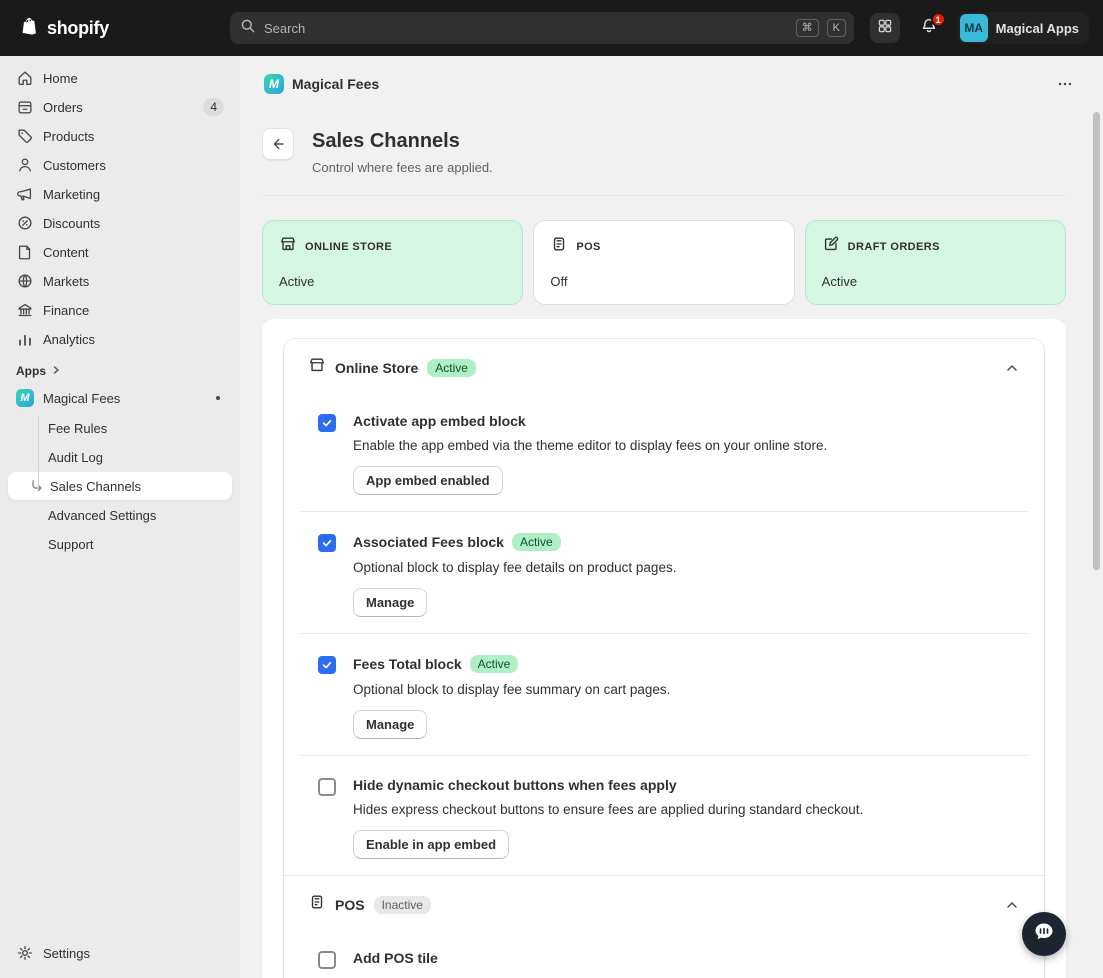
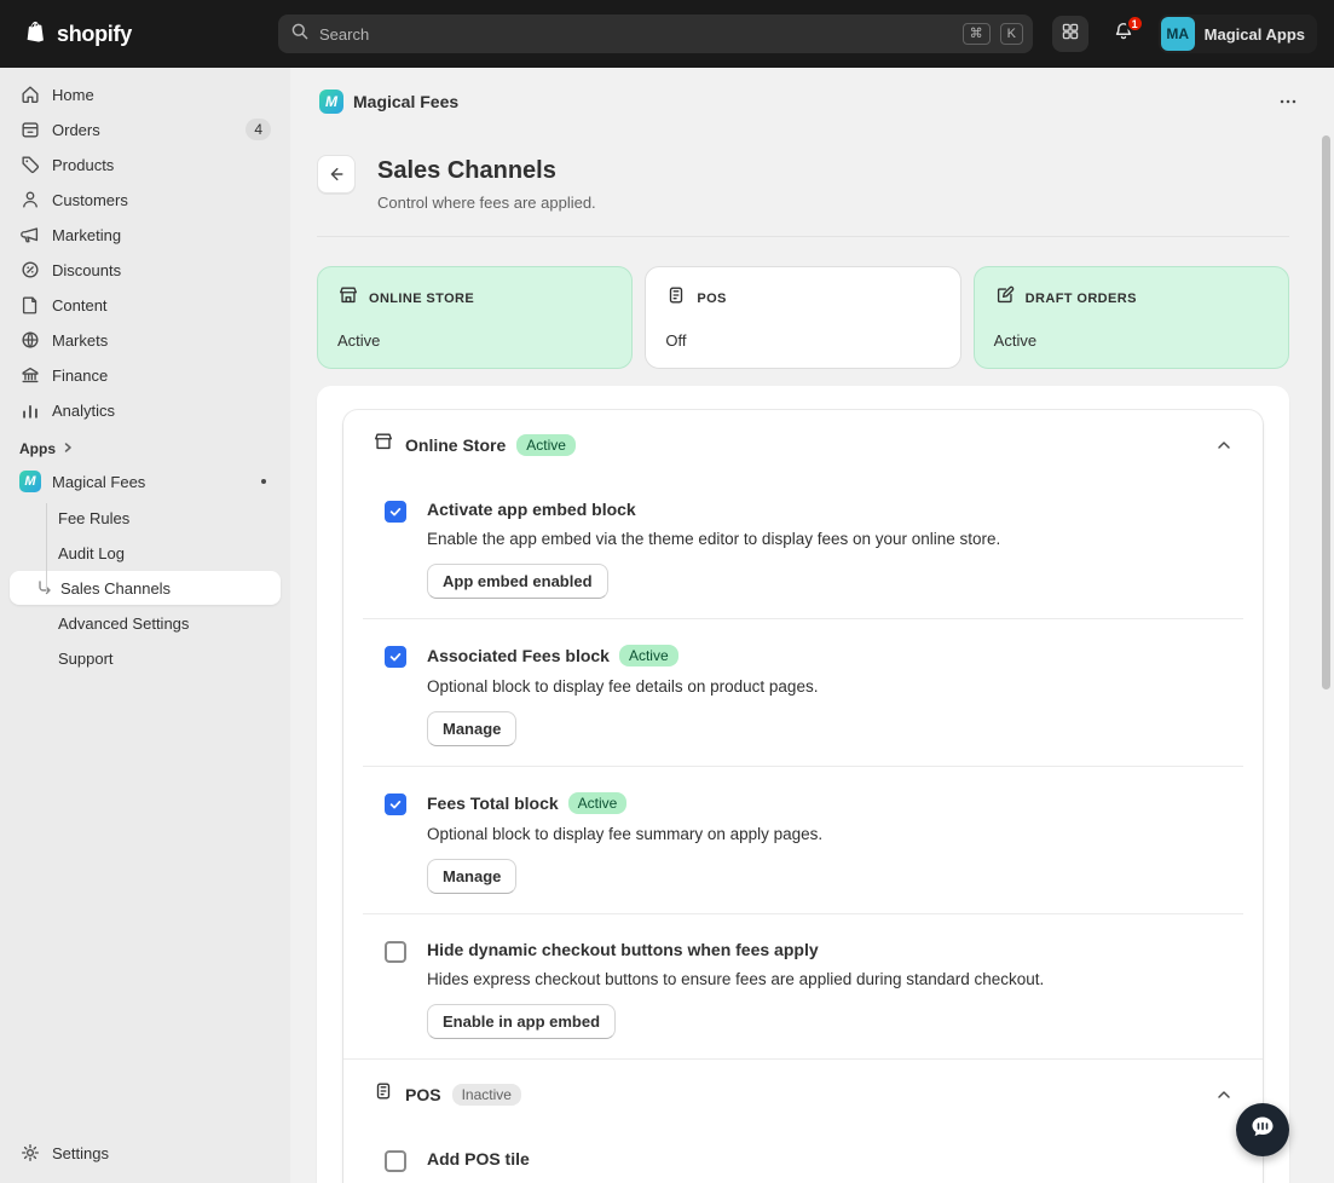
  shopify
  Search
  ⌘
  K
  1
  MA
  Magical Apps
  Home
  Orders
  4
  Products
  Customers
  Marketing
  Discounts
  Content
  Markets
  Finance
  Analytics
  Apps
  M
  Magical Fees
  Fee Rules
  Audit Log
  Sales Channels
  Advanced Settings
  Support
  Settings
  M
  Magical Fees
  Sales Channels
  Control where fees are applied.
  ONLINE STORE
  Active
  POS
  Off
  DRAFT ORDERS
  Active
  Online Store
  Active
  Activate app embed block
  Enable the app embed via the theme editor to display fees on your online store.
  App embed enabled
  Associated Fees block
  Active
  Optional block to display fee details on product pages.
  Manage
  Fees Total block
  Active
- Optional block to display fee summary on cart pages.
+ Optional block to display fee summary on apply pages.
  Manage
  Hide dynamic checkout buttons when fees apply
  Hides express checkout buttons to ensure fees are applied during standard checkout.
  Enable in app embed
  POS
  Inactive
  Add POS tile
